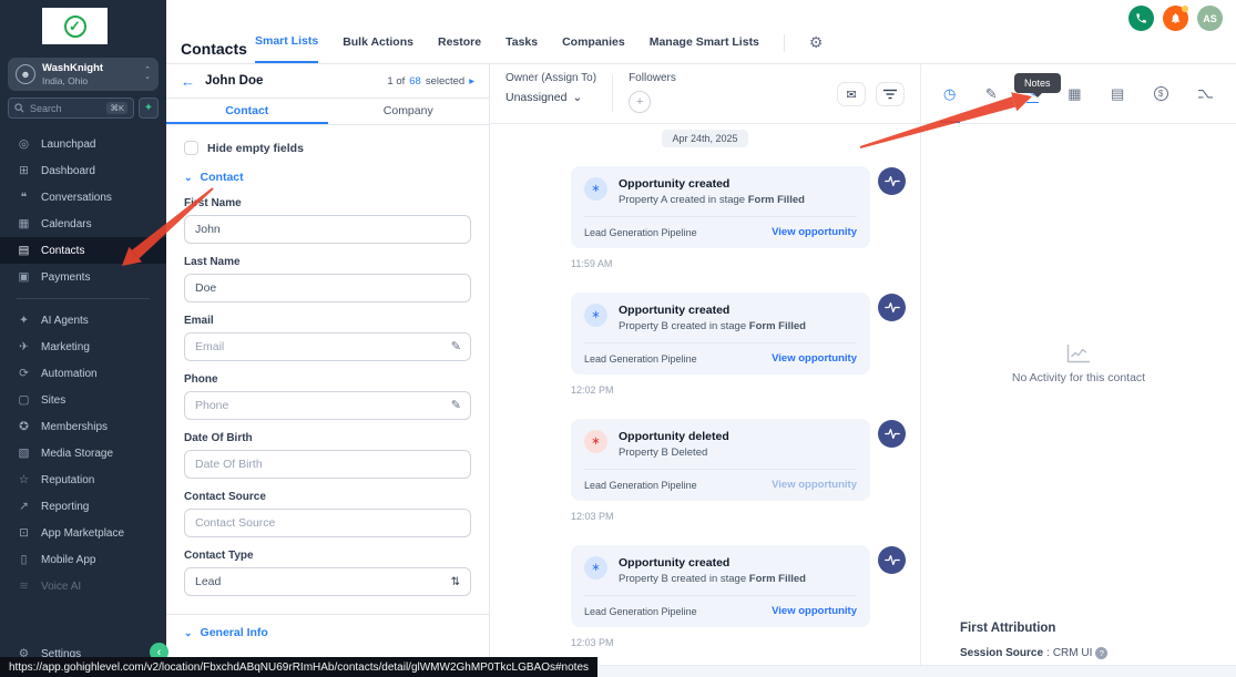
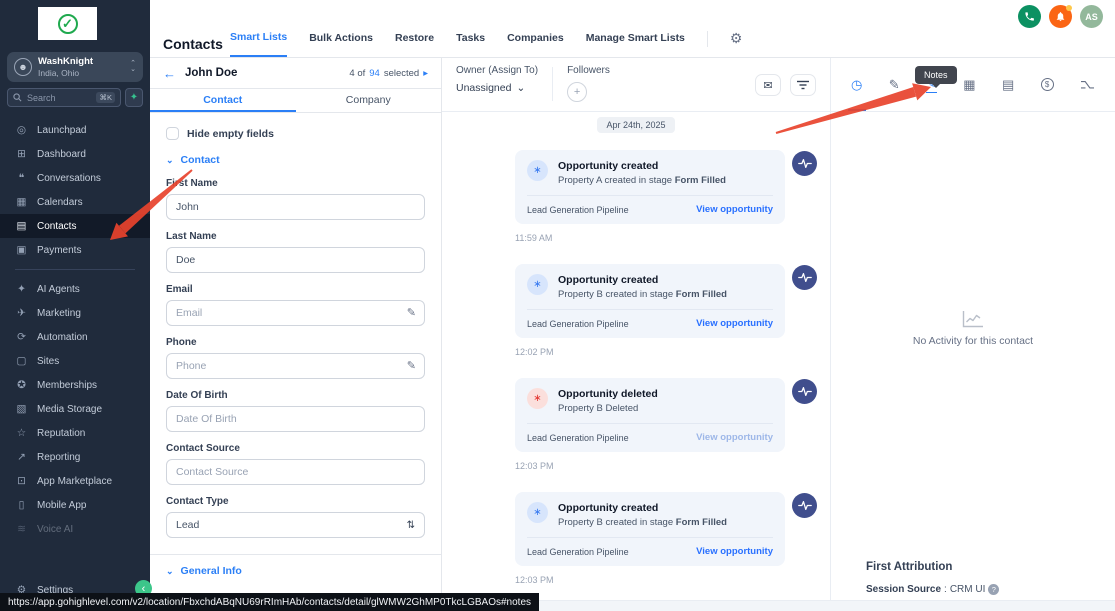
  ✓
  ☻
  WashKnight
  India, Ohio
  Search
  ⌘K
  ✦
  ◎
  Launchpad
  ⊞
  Dashboard
  ❝
  Conversations
  ▦
  Calendars
  ▤
  Contacts
  ▣
  Payments
  ✦
  AI Agents
  ✈
  Marketing
  ⟳
  Automation
  ▢
  Sites
  ✪
  Memberships
  ▧
  Media Storage
  ☆
  Reputation
  ↗
  Reporting
  ⊡
  App Marketplace
  ▯
  Mobile App
  ≋
  Voice AI
  ⚙
  Settings
  ‹
  Contacts
  Smart Lists
  Bulk Actions
  Restore
  Tasks
  Companies
  Manage Smart Lists
  ⚙
  AS
  ←
  John Doe
- 1 of
+ 4 of
- 68
+ 94
  selected
  ▸
  Contact
  Company
  Hide empty fields
  ⌄
  Contact
  Fst Name
  John
  Last Name
  Doe
  Email
  Email
  ✎
  Phone
  Phone
  ✎
  Date Of Birth
  Date Of Birth
  Contact Source
  Contact Source
  Contact Type
  Lead
  ⇅
  ⌄
  General Info
  Owner (Assign To)
  Unassigned
  ⌄
  Followers
  +
  ✉
  Apr 24th, 2025
  ∗
  Opportunity created
  Property A created in stage Form Filled
  Lead Generation Pipeline
  View opportunity
  11:59 AM
  ∗
  Opportunity created
  Property B created in stage Form Filled
  Lead Generation Pipeline
  View opportunity
  12:02 PM
  ∗
  Opportunity deleted
  Property B Deleted
  Lead Generation Pipeline
  View opportunity
  12:03 PM
  ∗
  Opportunity created
  Property B created in stage Form Filled
  Lead Generation Pipeline
  View opportunity
  12:03 PM
  ◷
  ✎
  ▦
  ▤
  $
  Notes
  No Activity for this contact
  First Attribution
  Session Source
  :
  CRM UI
  ?
  https://app.gohighlevel.com/v2/location/FbxchdABqNU69rRImHAb/contacts/detail/glWMW2GhMP0TkcLGBAOs#notes
